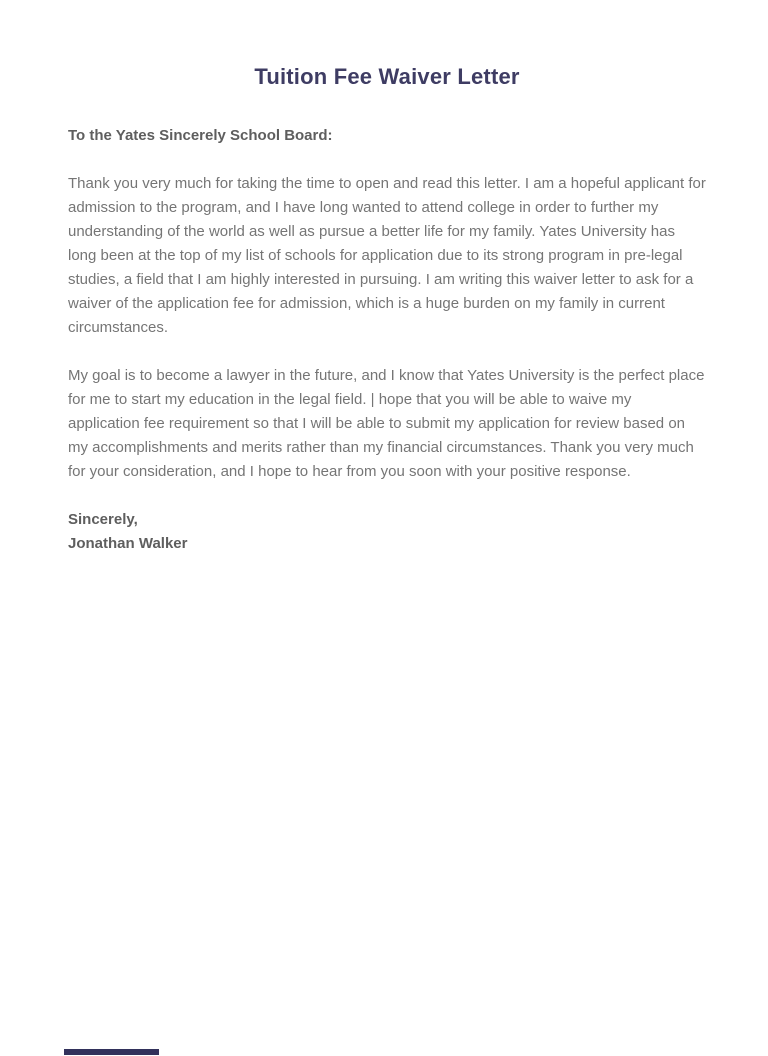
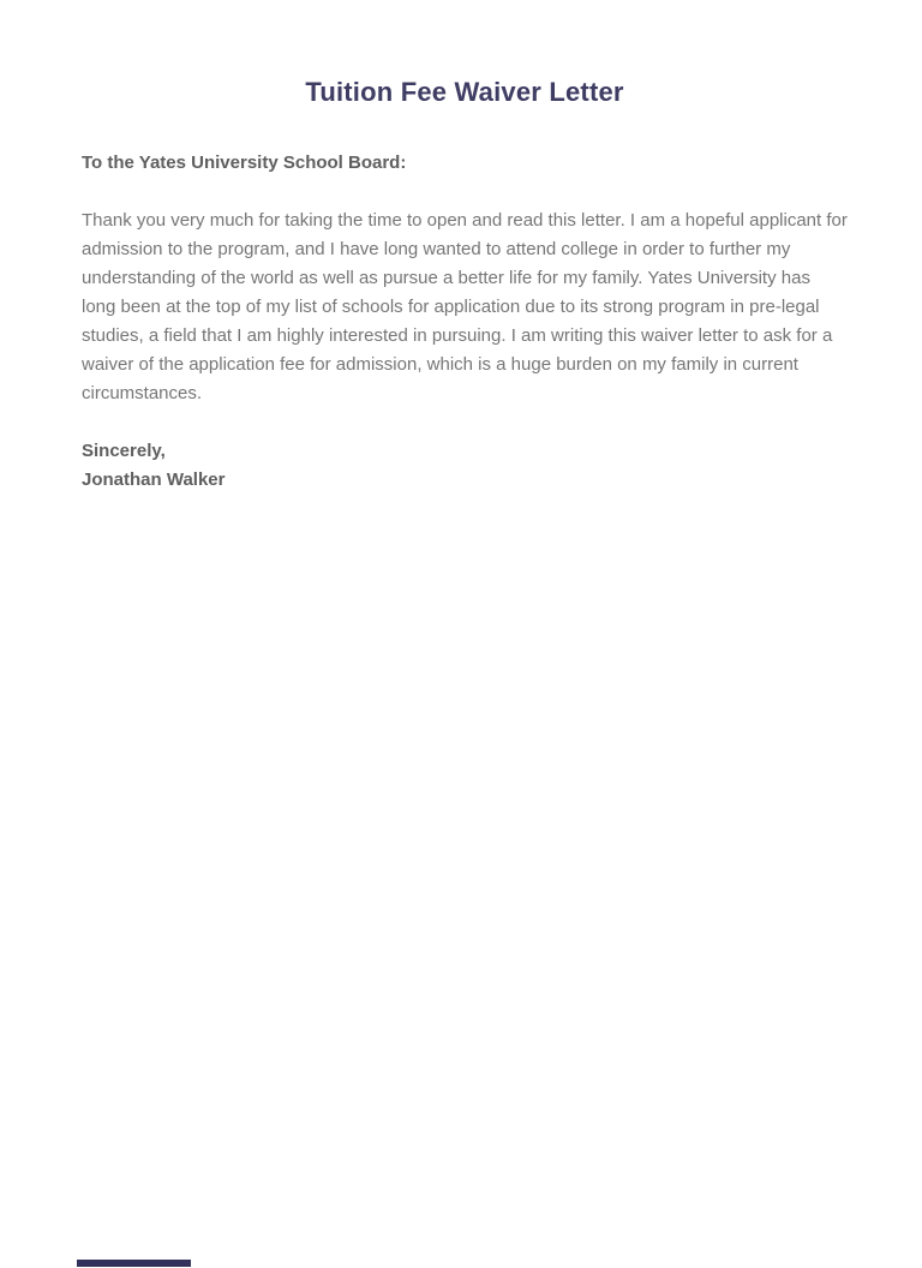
  Tuition Fee Waiver Letter
- To the Yates Sincerely School Board:
+ To the Yates University School Board:
  Thank you very much for taking the time to open and read this letter. I am a hopeful applicant for admission to the program, and I have long wanted to attend college in order to further my understanding of the world as well as pursue a better life for my family. Yates University has long been at the top of my list of schools for application due to its strong program in pre-legal studies, a field that I am highly interested in pursuing. I am writing this waiver letter to ask for a waiver of the application fee for admission, which is a huge burden on my family in current circumstances.
- My goal is to become a lawyer in the future, and I know that Yates University is the perfect place for me to start my education in the legal field. | hope that you will be able to waive my application fee requirement so that I will be able to submit my application for review based on my accomplishments and merits rather than my financial circumstances. Thank you very much for your consideration, and I hope to hear from you soon with your positive response.
  Sincerely,
  Jonathan Walker
